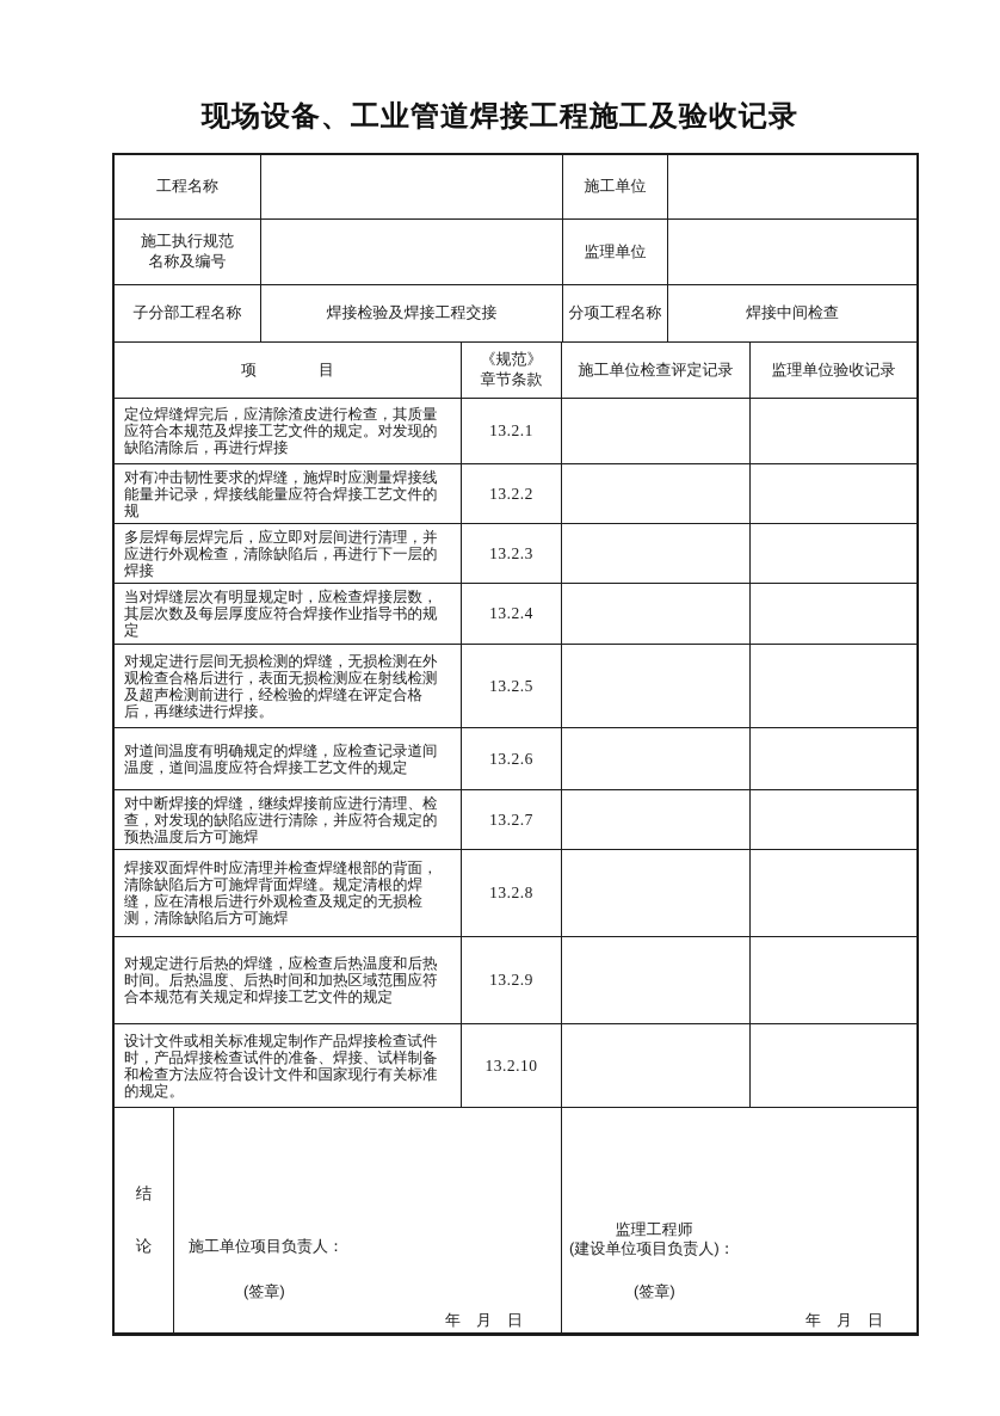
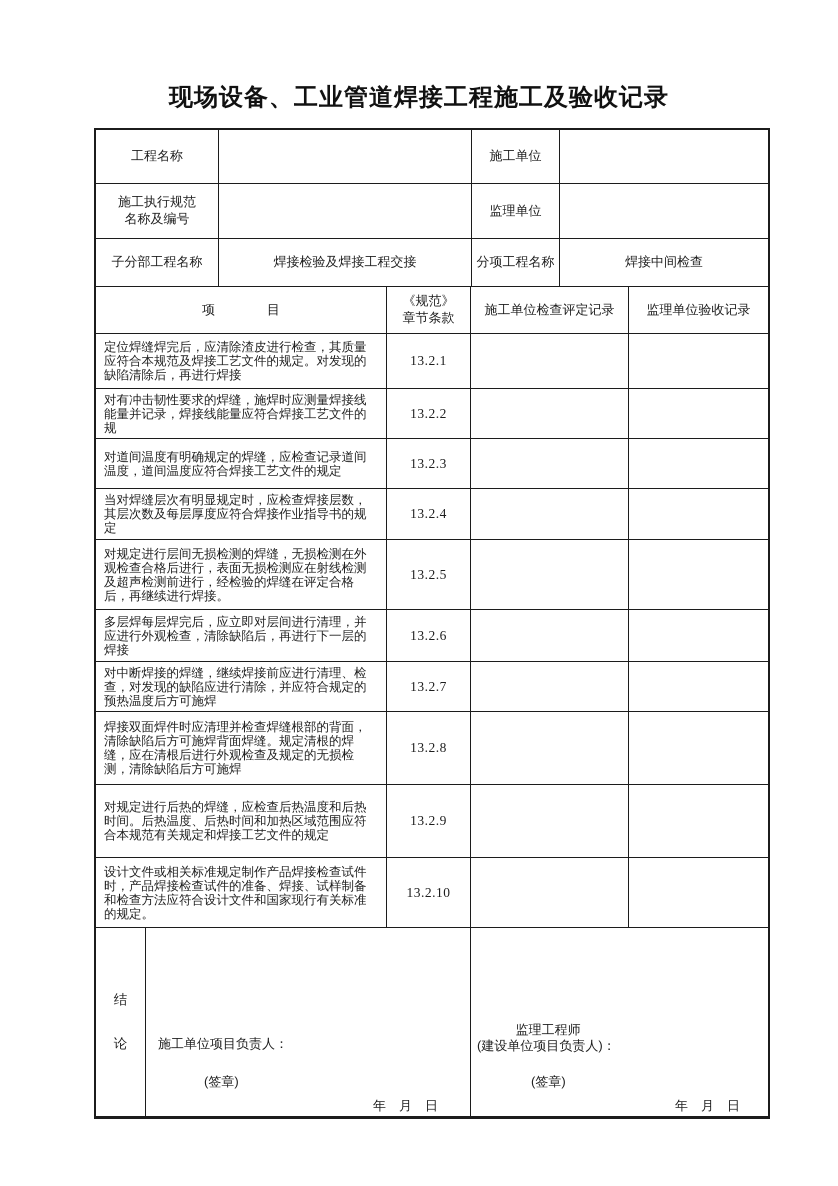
  现场设备、工业管道焊接工程施工及验收记录
  工程名称
  施工单位
  施工执行规范
  名称及编号
  监理单位
  子分部工程名称
  焊接检验及焊接工程交接
  分项工程名称
  焊接中间检查
  项 目
  《规范》
  章节条款
  施工单位检查评定记录
  监理单位验收记录
  定位焊缝焊完后，应清除渣皮进行检查，其质量应符合本规范及焊接工艺文件的规定。对发现的缺陷清除后，再进行焊接
  13.2.1
  对有冲击韧性要求的焊缝，施焊时应测量焊接线能量并记录，焊接线能量应符合焊接工艺文件的规
  13.2.2
- 多层焊每层焊完后，应立即对层间进行清理，并应进行外观检查，清除缺陷后，再进行下一层的焊接
+ 对道间温度有明确规定的焊缝，应检查记录道间温度，道间温度应符合焊接工艺文件的规定
  13.2.3
  当对焊缝层次有明显规定时，应检查焊接层数，其层次数及每层厚度应符合焊接作业指导书的规定
  13.2.4
  对规定进行层间无损检测的焊缝，无损检测在外观检查合格后进行，表面无损检测应在射线检测及超声检测前进行，经检验的焊缝在评定合格后，再继续进行焊接。
  13.2.5
- 对道间温度有明确规定的焊缝，应检查记录道间温度，道间温度应符合焊接工艺文件的规定
+ 多层焊每层焊完后，应立即对层间进行清理，并应进行外观检查，清除缺陷后，再进行下一层的焊接
  13.2.6
  对中断焊接的焊缝，继续焊接前应进行清理、检查，对发现的缺陷应进行清除，并应符合规定的预热温度后方可施焊
  13.2.7
  焊接双面焊件时应清理并检查焊缝根部的背面，清除缺陷后方可施焊背面焊缝。规定清根的焊缝，应在清根后进行外观检查及规定的无损检测，清除缺陷后方可施焊
  13.2.8
  对规定进行后热的焊缝，应检查后热温度和后热时间。后热温度、后热时间和加热区域范围应符合本规范有关规定和焊接工艺文件的规定
  13.2.9
  设计文件或相关标准规定制作产品焊接检查试件时，产品焊接检查试件的准备、焊接、试样制备和检查方法应符合设计文件和国家现行有关标准的规定。
  13.2.10
  结
  论
  施工单位项目负责人：
  (签章)
  年 月 日
  监理工程师
  (建设单位项目负责人)：
  (签章)
  年 月 日
